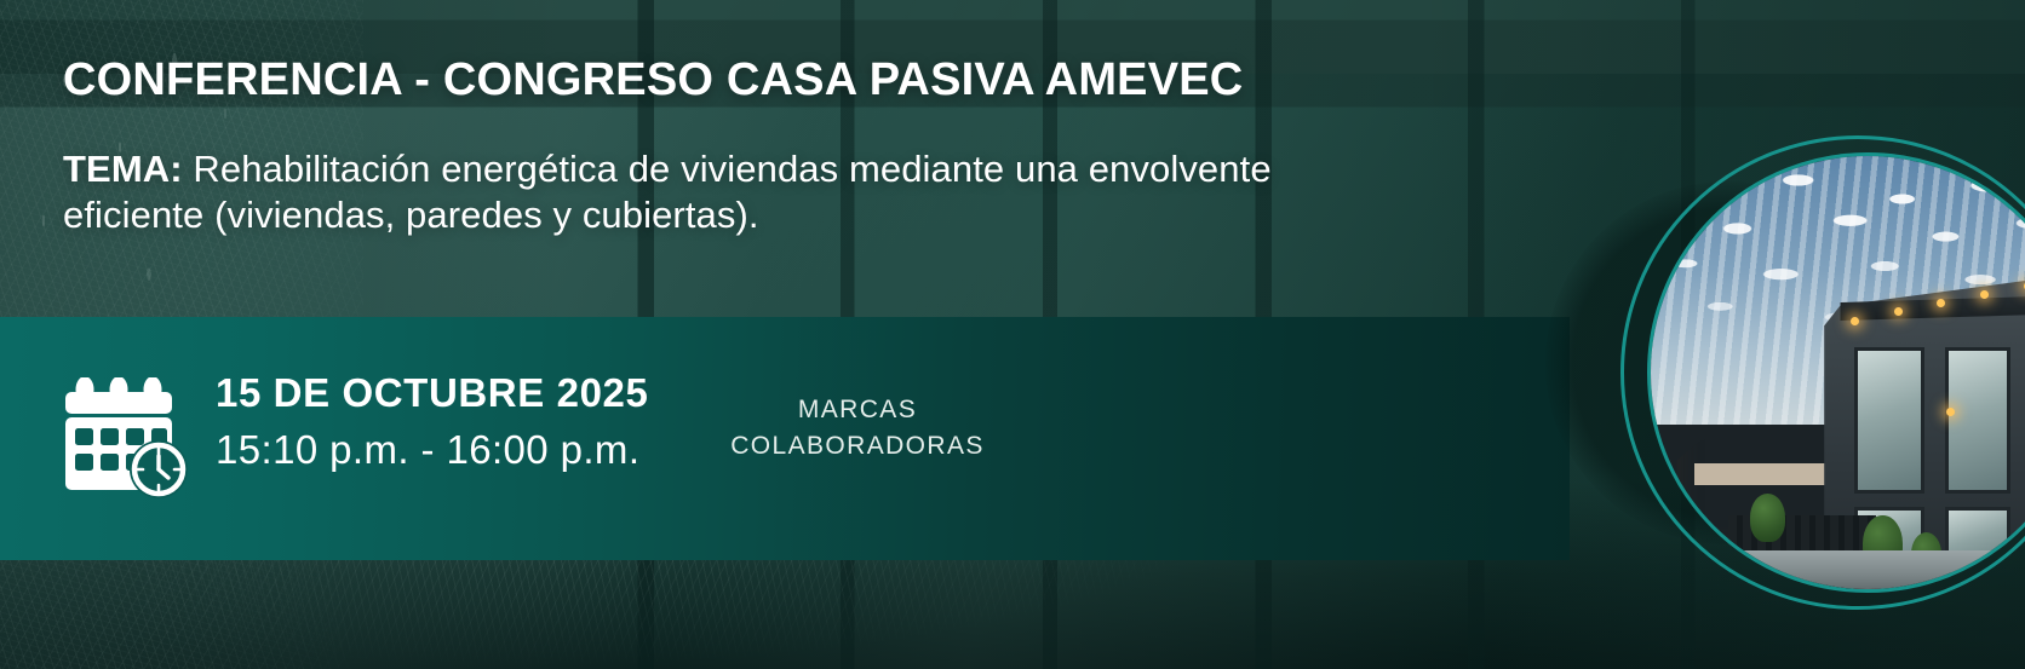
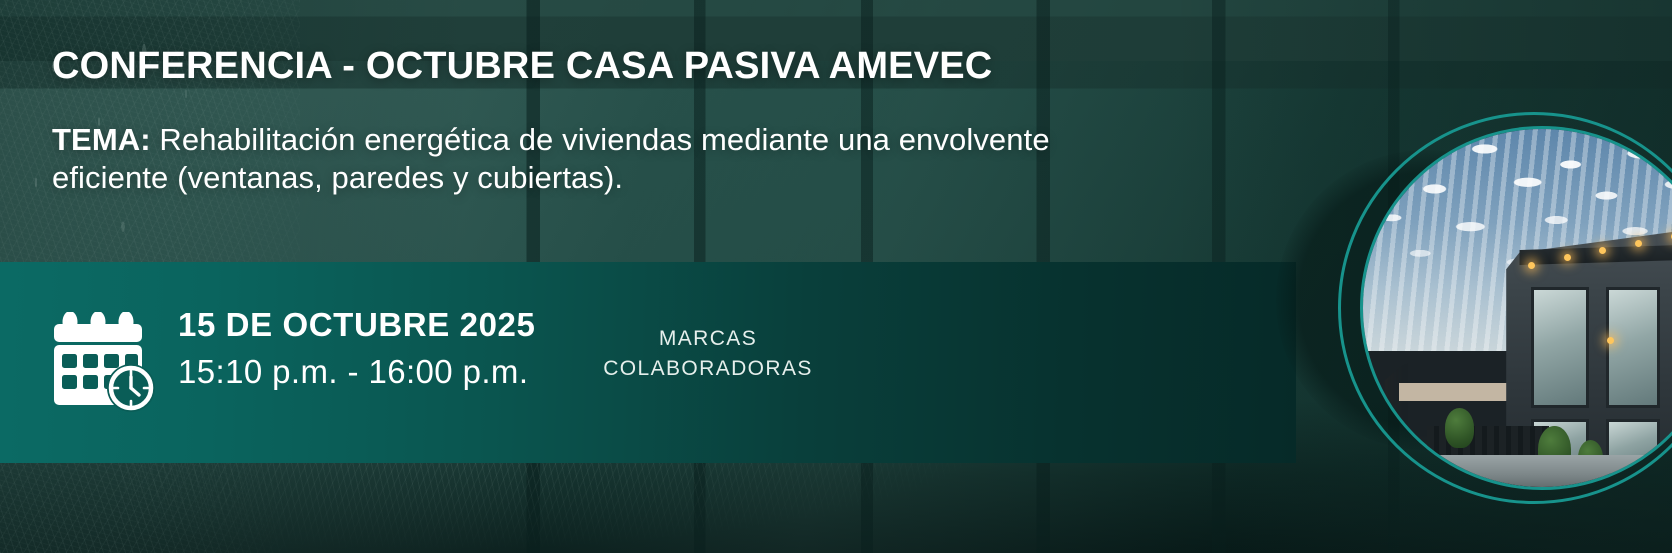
- CONFERENCIA - CONGRESO CASA PASIVA AMEVEC
+ CONFERENCIA - OCTUBRE CASA PASIVA AMEVEC
- TEMA: Rehabilitación energética de viviendas mediante una envolvente eficiente (viviendas, paredes y cubiertas).
+ TEMA: Rehabilitación energética de viviendas mediante una envolvente eficiente (ventanas, paredes y cubiertas).
  15 DE OCTUBRE 2025
  15:10 p.m. - 16:00 p.m.
  MARCAS
  COLABORADORAS
